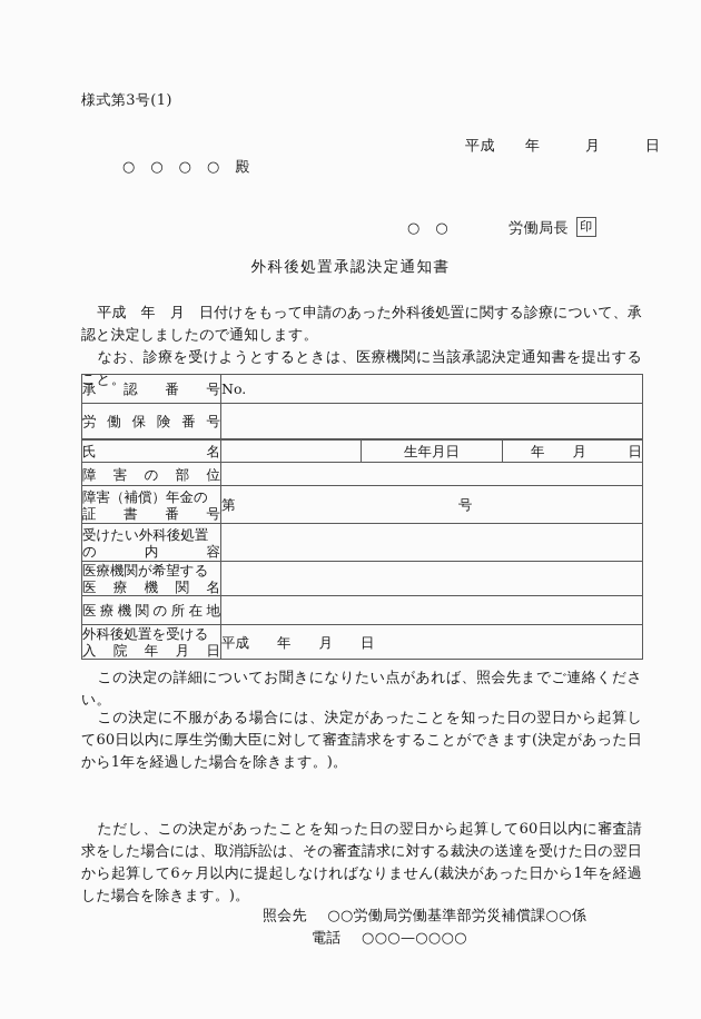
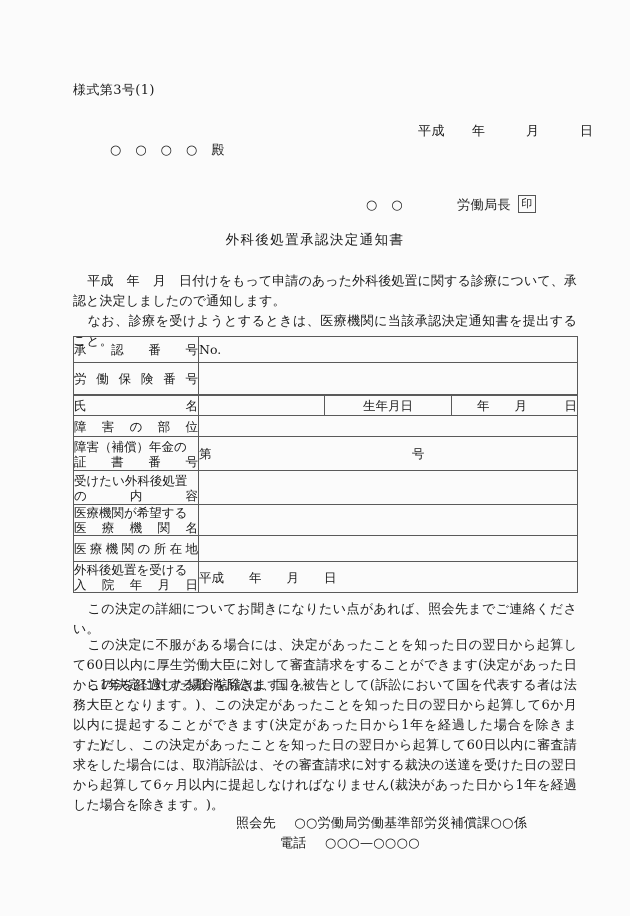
  様式第3号(1)
  平成 年 月 日
  ○ ○ ○ ○ 殿
  ○ ○ 労働局長
  印
  外科後処置承認決定通知書
  平成 年 月 日付けをもって申請のあった外科後処置に関する診療について、承認と決定しましたので通知します。
  なお、診療を受けようとするときは、医療機関に当該承認決定通知書を提出すること。
  承認番号	No.
  労働保険番号
  氏名		生年月日	年 月 日
  障害の部位
  障害（補償）年金の 証書番号	第 号
  受けたい外科後処置 の内容
  医療機関が希望する 医療機関名
  医療機関の所在地
  外科後処置を受ける 入院年月日	平成 年 月 日
  この決定の詳細についてお聞きになりたい点があれば、照会先までご連絡ください。
  この決定に不服がある場合には、決定があったことを知った日の翌日から起算して60日以内に厚生労働大臣に対して審査請求をすることができます(決定があった日から1年を経過した場合を除きます。)。
+ この決定に対する取消訴訟は、国を被告として(訴訟において国を代表する者は法務大臣となります。)、この決定があったことを知った日の翌日から起算して6か月以内に提起することができます(決定があった日から1年を経過した場合を除きます。)。
  ただし、この決定があったことを知った日の翌日から起算して60日以内に審査請求をした場合には、取消訴訟は、その審査請求に対する裁決の送達を受けた日の翌日から起算して6ヶ月以内に提起しなければなりません(裁決があった日から1年を経過した場合を除きます。)。
  照会先 ○○労働局労働基準部労災補償課○○係
  電話 ○○○—○○○○
